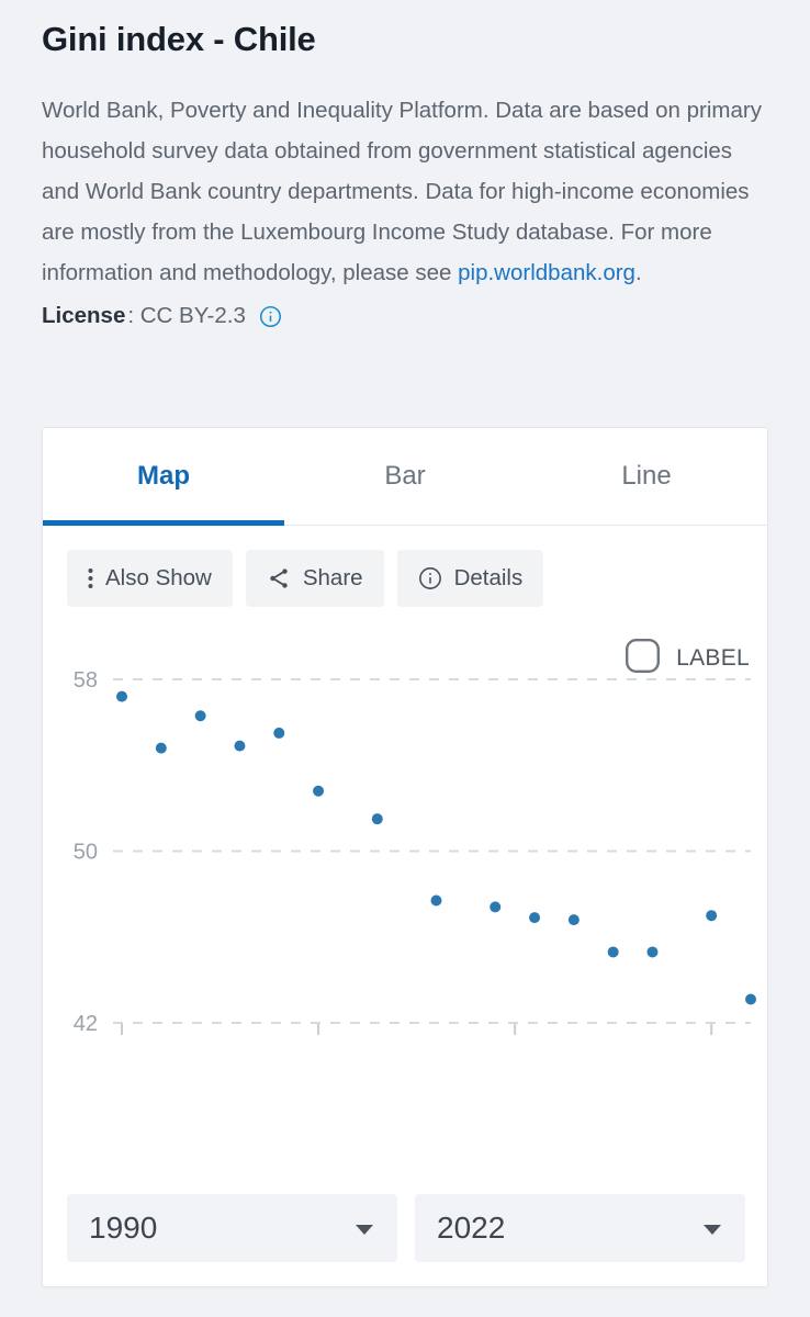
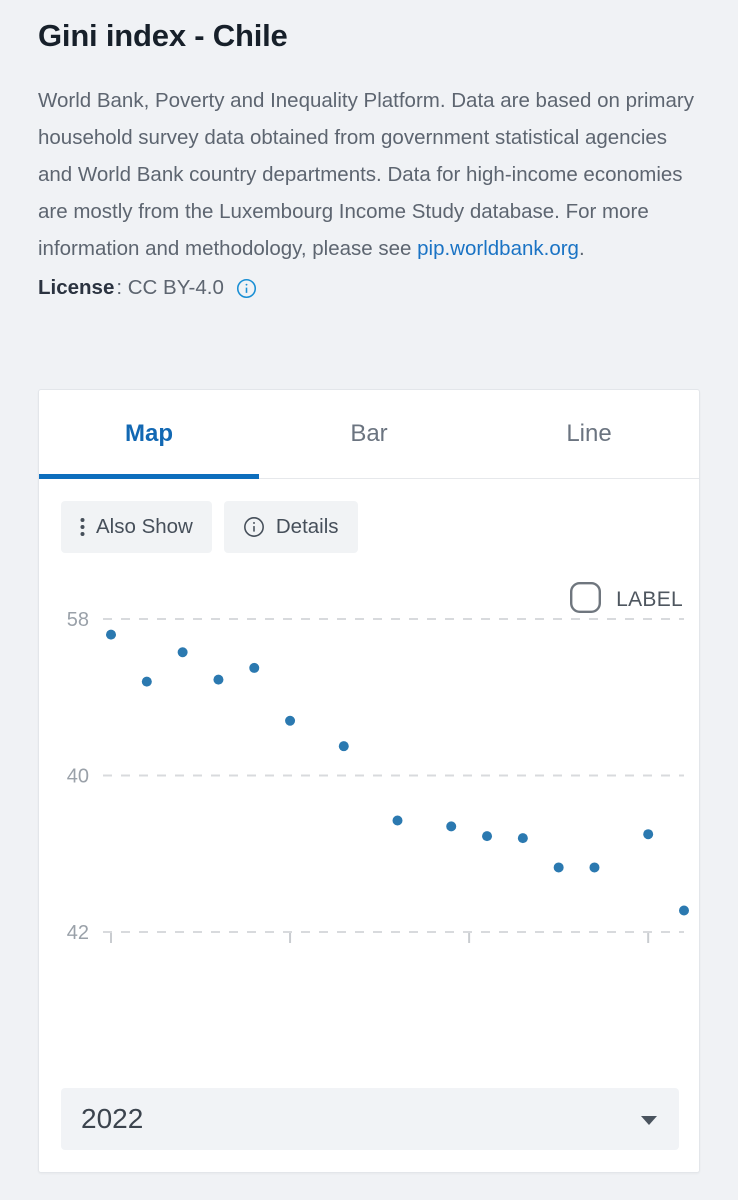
  Gini index - Chile
  World Bank, Poverty and Inequality Platform. Data are based on primary household survey data obtained from government statistical agencies and World Bank country departments. Data for high-income economies are mostly from the Luxembourg Income Study database. For more information and methodology, please see pip.worldbank.org.
  License
- : CC BY-2.3
+ : CC BY-4.0
  Map
  Bar
  Line
  Also Show
- Share
  Details
  58
- 50
+ 40
  42
  LABEL
- 1990
  2022
